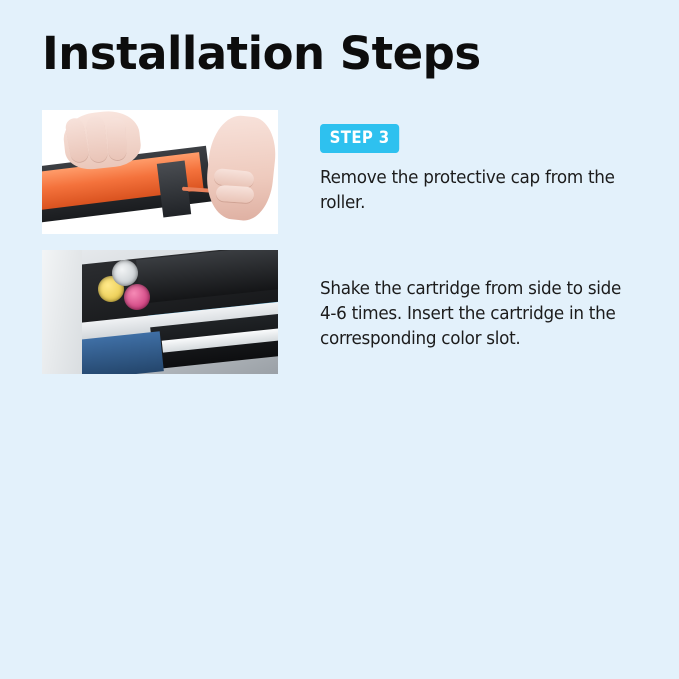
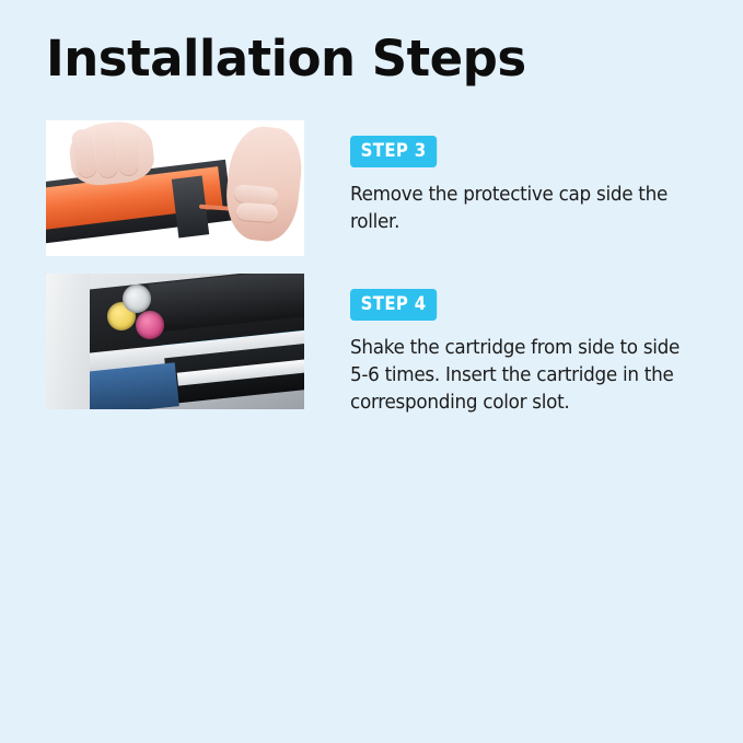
  Installation Steps
  STEP 3
- Remove the protective cap from the roller.
+ Remove the protective cap side the roller.
+ STEP 4
- Shake the cartridge from side to side 4-6 times. Insert the cartridge in the corresponding color slot.
+ Shake the cartridge from side to side 5-6 times. Insert the cartridge in the corresponding color slot.
